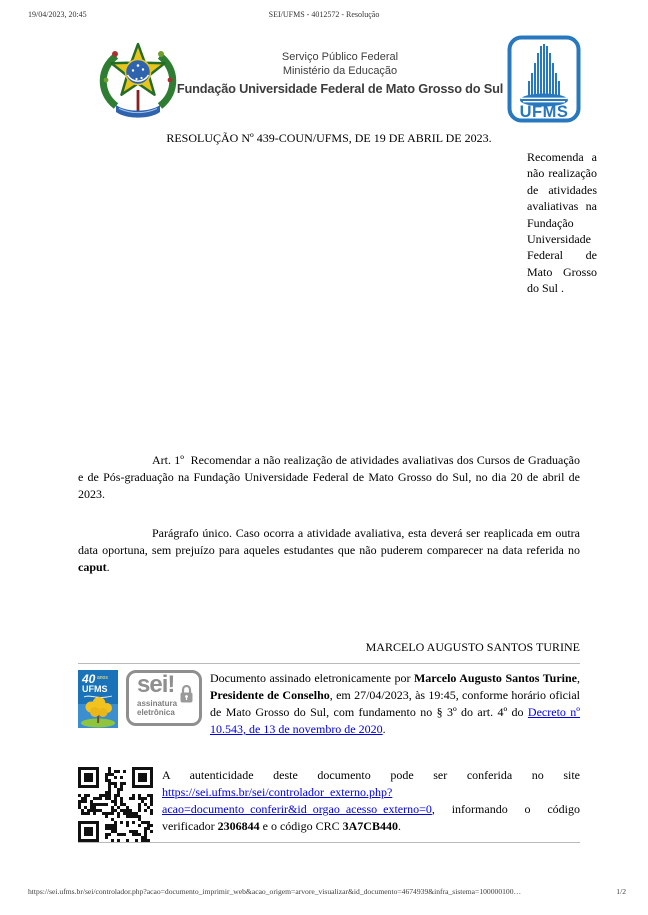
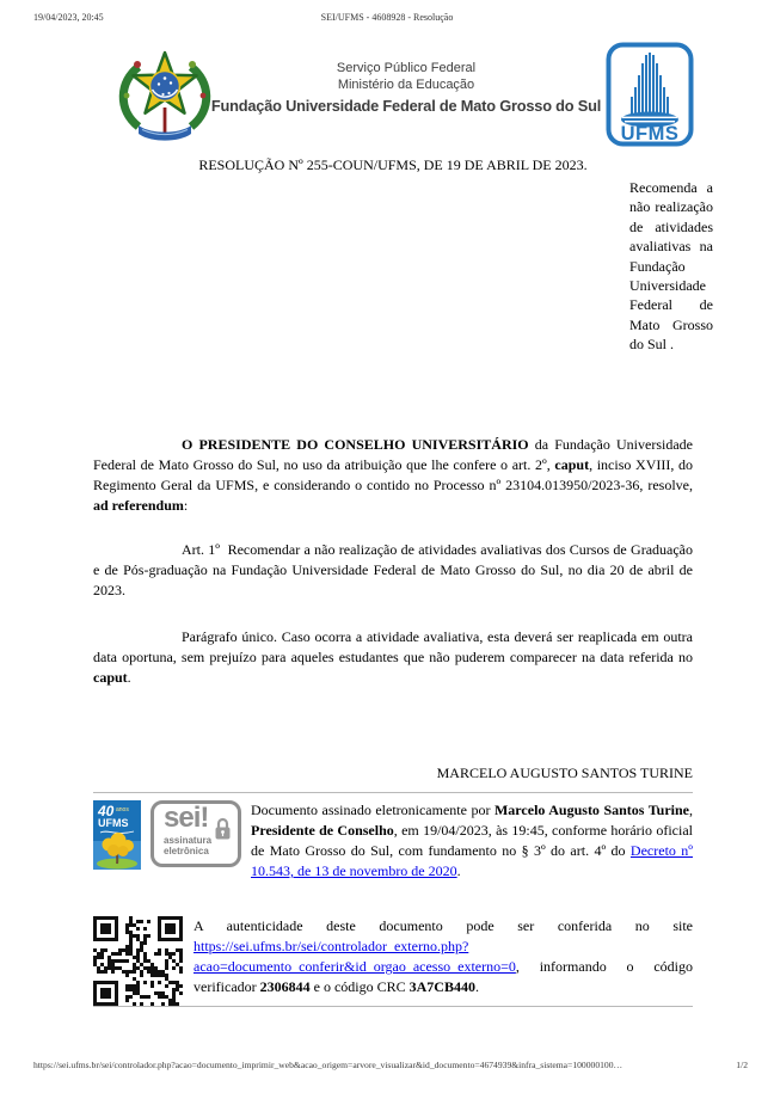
  19/04/2023, 20:45
- SEI/UFMS - 4012572 - Resolução
+ SEI/UFMS - 4608928 - Resolução
  Serviço Público Federal
  Ministério da Educação
  Fundação Universidade Federal de Mato Grosso do Sul
  UFMS
- RESOLUÇÃO Nº 439-COUN/UFMS, DE 19 DE ABRIL DE 2023.
+ RESOLUÇÃO Nº 255-COUN/UFMS, DE 19 DE ABRIL DE 2023.
  Recomenda a não realização de atividades avaliativas na Fundação Universidade Federal de Mato Grosso do Sul .
+ O PRESIDENTE DO CONSELHO UNIVERSITÁRIO da Fundação Universidade Federal de Mato Grosso do Sul, no uso da atribuição que lhe confere o art. 2º, caput, inciso XVIII, do Regimento Geral da UFMS, e considerando o contido no Processo nº 23104.013950/2023-36, resolve, ad referendum:
  Art. 1º Recomendar a não realização de atividades avaliativas dos Cursos de Graduação e de Pós-graduação na Fundação Universidade Federal de Mato Grosso do Sul, no dia 20 de abril de 2023.
  Parágrafo único. Caso ocorra a atividade avaliativa, esta deverá ser reaplicada em outra data oportuna, sem prejuízo para aqueles estudantes que não puderem comparecer na data referida no caput.
  MARCELO AUGUSTO SANTOS TURINE
  40
  UFMS
  sei!
  assinatura
  eletrônica
- Documento assinado eletronicamente por Marcelo Augusto Santos Turine, Presidente de Conselho, em 27/04/2023, às 19:45, conforme horário oficial de Mato Grosso do Sul, com fundamento no § 3º do art. 4º do Decreto nº 10.543, de 13 de novembro de 2020.
+ Documento assinado eletronicamente por Marcelo Augusto Santos Turine, Presidente de Conselho, em 19/04/2023, às 19:45, conforme horário oficial de Mato Grosso do Sul, com fundamento no § 3º do art. 4º do Decreto nº 10.543, de 13 de novembro de 2020.
  A autenticidade deste documento pode ser conferida no site https://sei.ufms.br/sei/controlador_externo.php?acao=documento_conferir&id_orgao_acesso_externo=0, informando o código verificador 2306844 e o código CRC 3A7CB440.
  https://sei.ufms.br/sei/controlador.php?acao=documento_imprimir_web&acao_origem=arvore_visualizar&id_documento=4674939&infra_sistema=100000100…
  1/2
